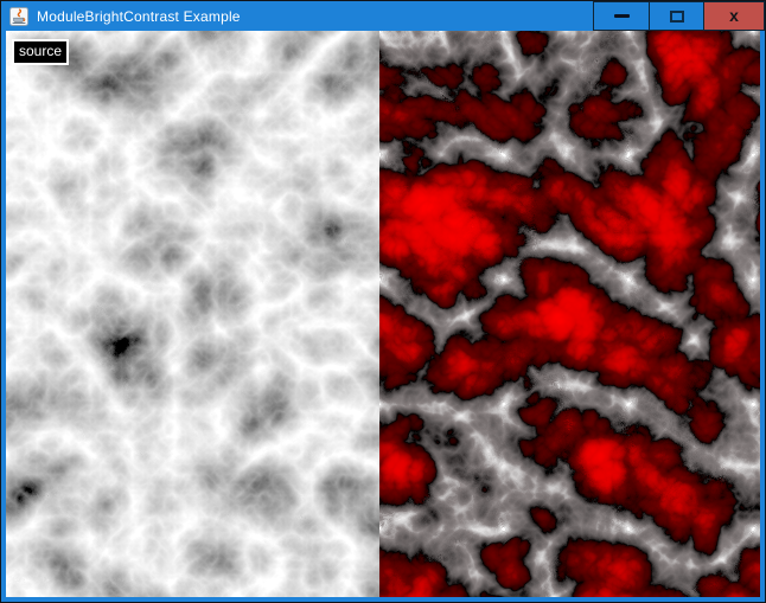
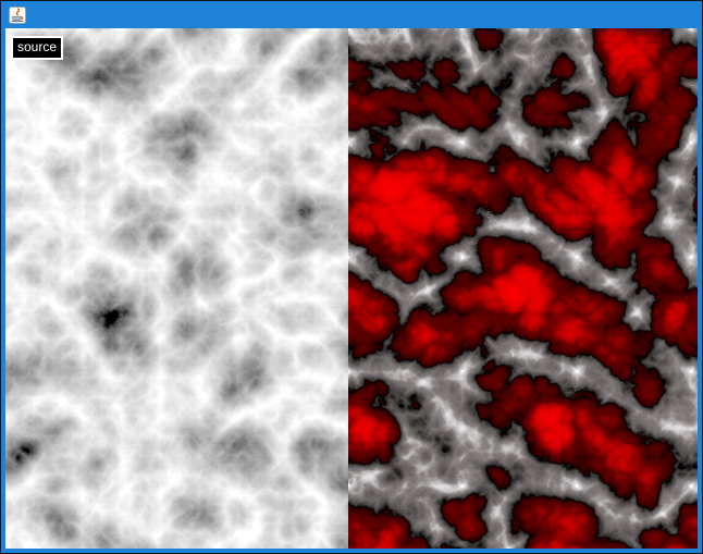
- ModuleBrightContrast Example
- x
  source
